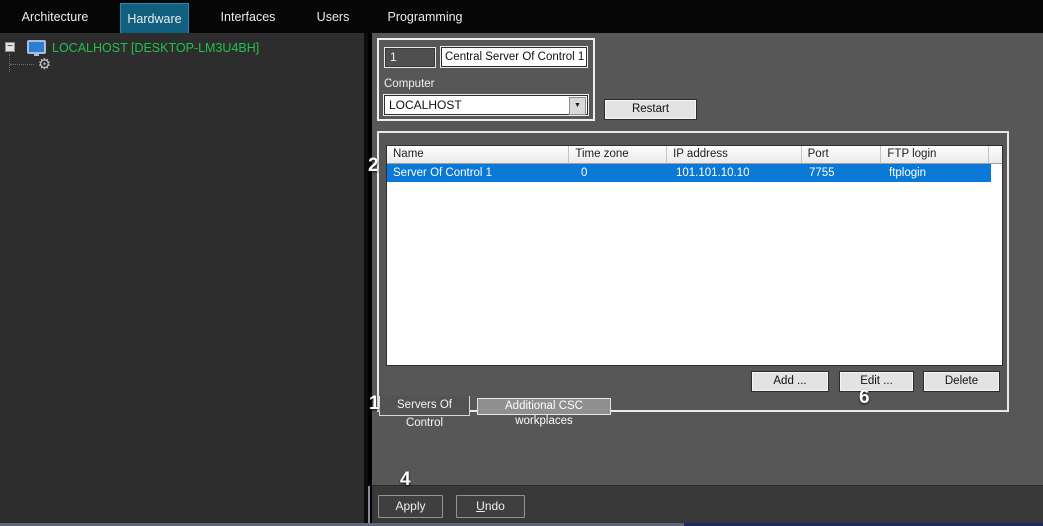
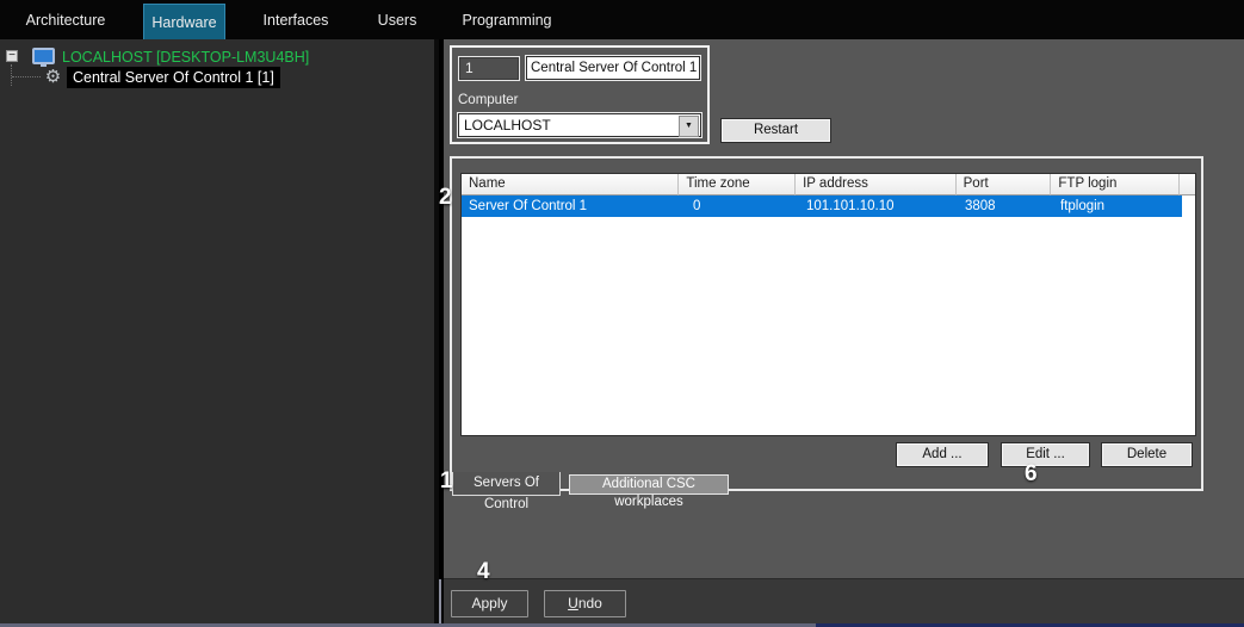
  Architecture
  Hardware
  Interfaces
  Users
  Programming
  −
  LOCALHOST [DESKTOP-LM3U4BH]
  ⚙
+ Central Server Of Control 1 [1]
  1
  Central Server Of Control 1
  Computer
  LOCALHOST
  Restart
  Name
  Time zone
  IP address
  Port
  FTP login
  Server Of Control 1
  0
  101.101.10.10
- 7755
+ 3808
  ftplogin
  Add ...
  Edit ...
  Delete
  Servers Of Control
  Additional CSC workplaces
  Apply
  Undo
  1
  2
  6
  4
